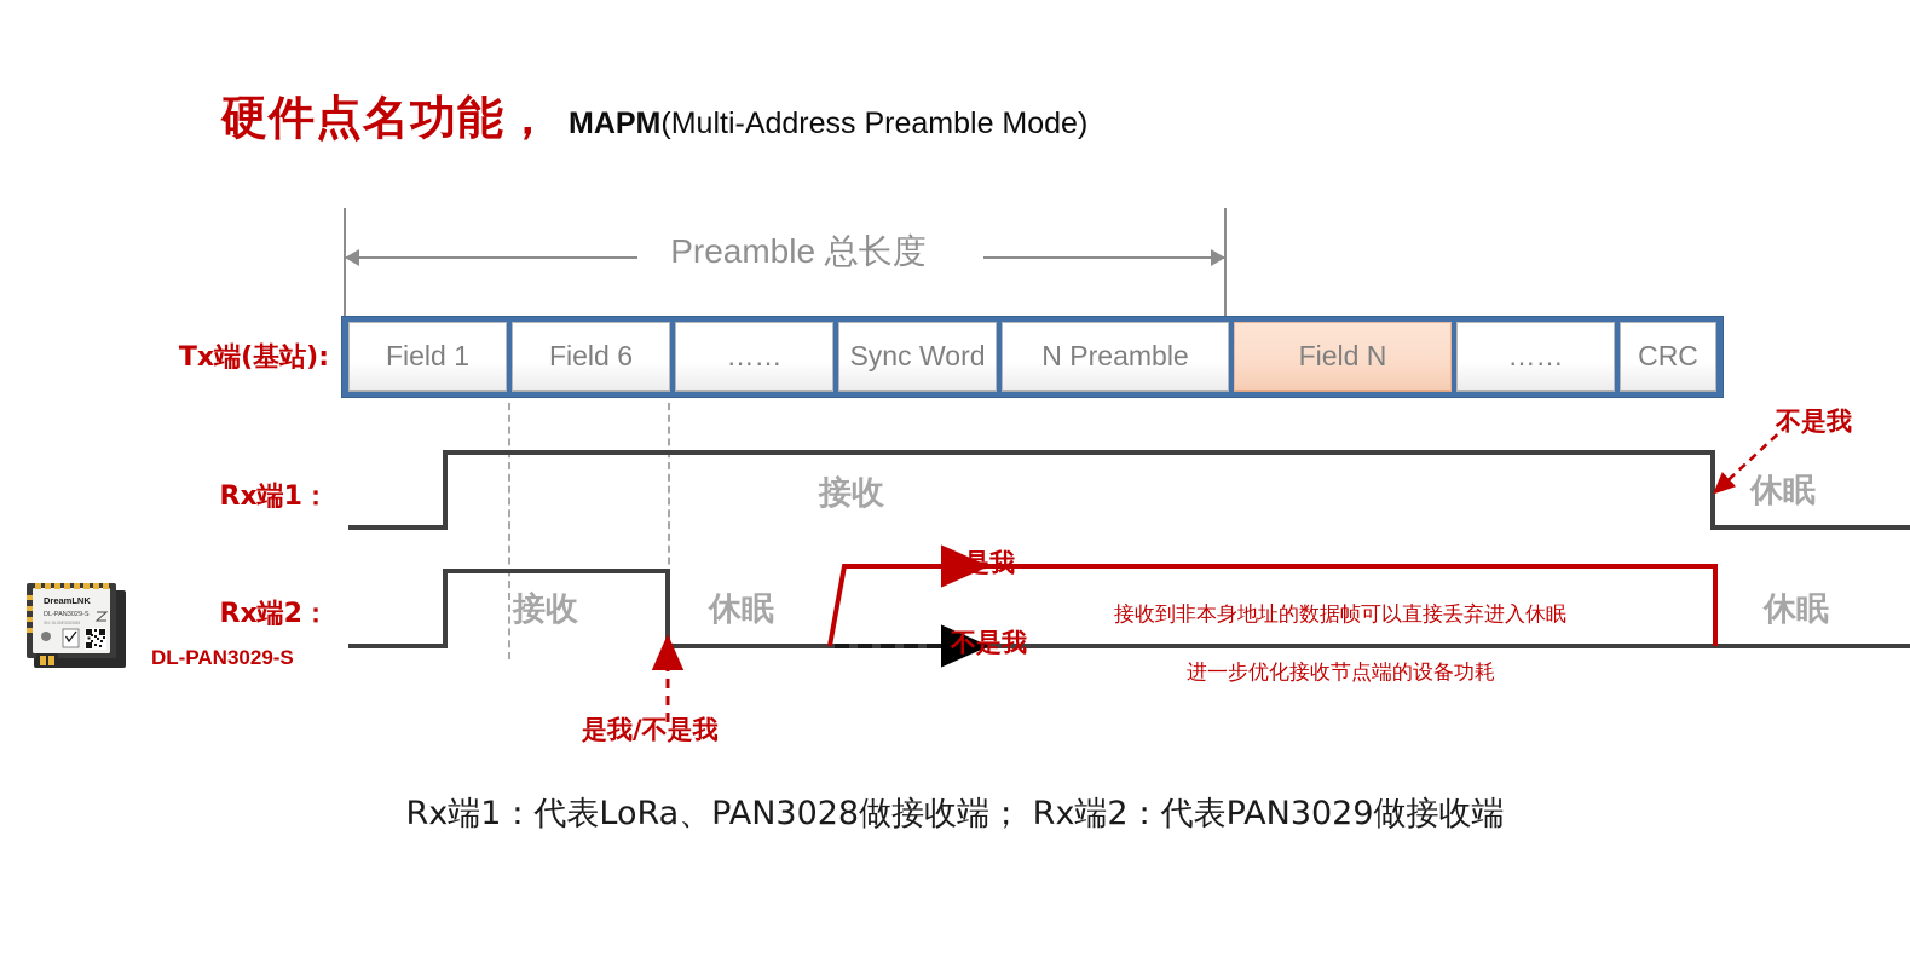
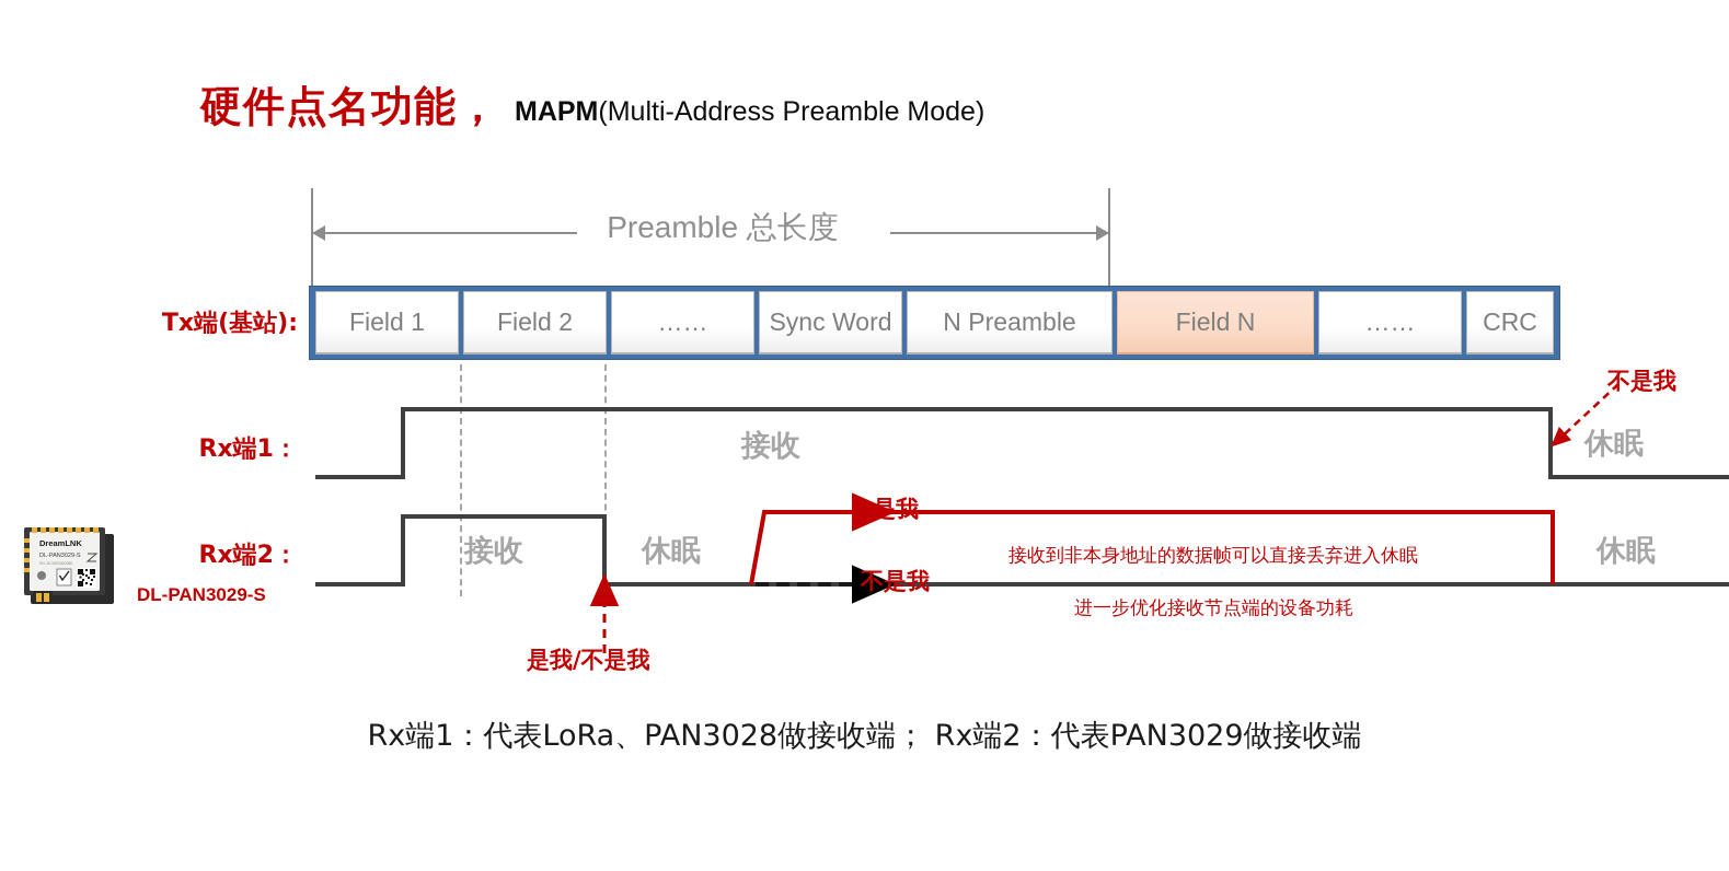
  硬件点名功能，
  MAPM(Multi-Address Preamble Mode)
  Preamble 总长度
  Tx端(基站):
  Field 1
- Field 6
+ Field 2
  ……
  Sync Word
  N Preamble
  Field N
  ……
  CRC
  Rx端1：
  接收
  休眠
  不是我
  Rx端2：
  DL-PAN3029-S
  接收
  休眠
  休眠
  是我
  不是我
  是我/不是我
  接收到非本身地址的数据帧可以直接丢弃进入休眠
  进一步优化接收节点端的设备功耗
  DreamLNK
  Rx端1：代表LoRa、PAN3028做接收端； Rx端2：代表PAN3029做接收端
